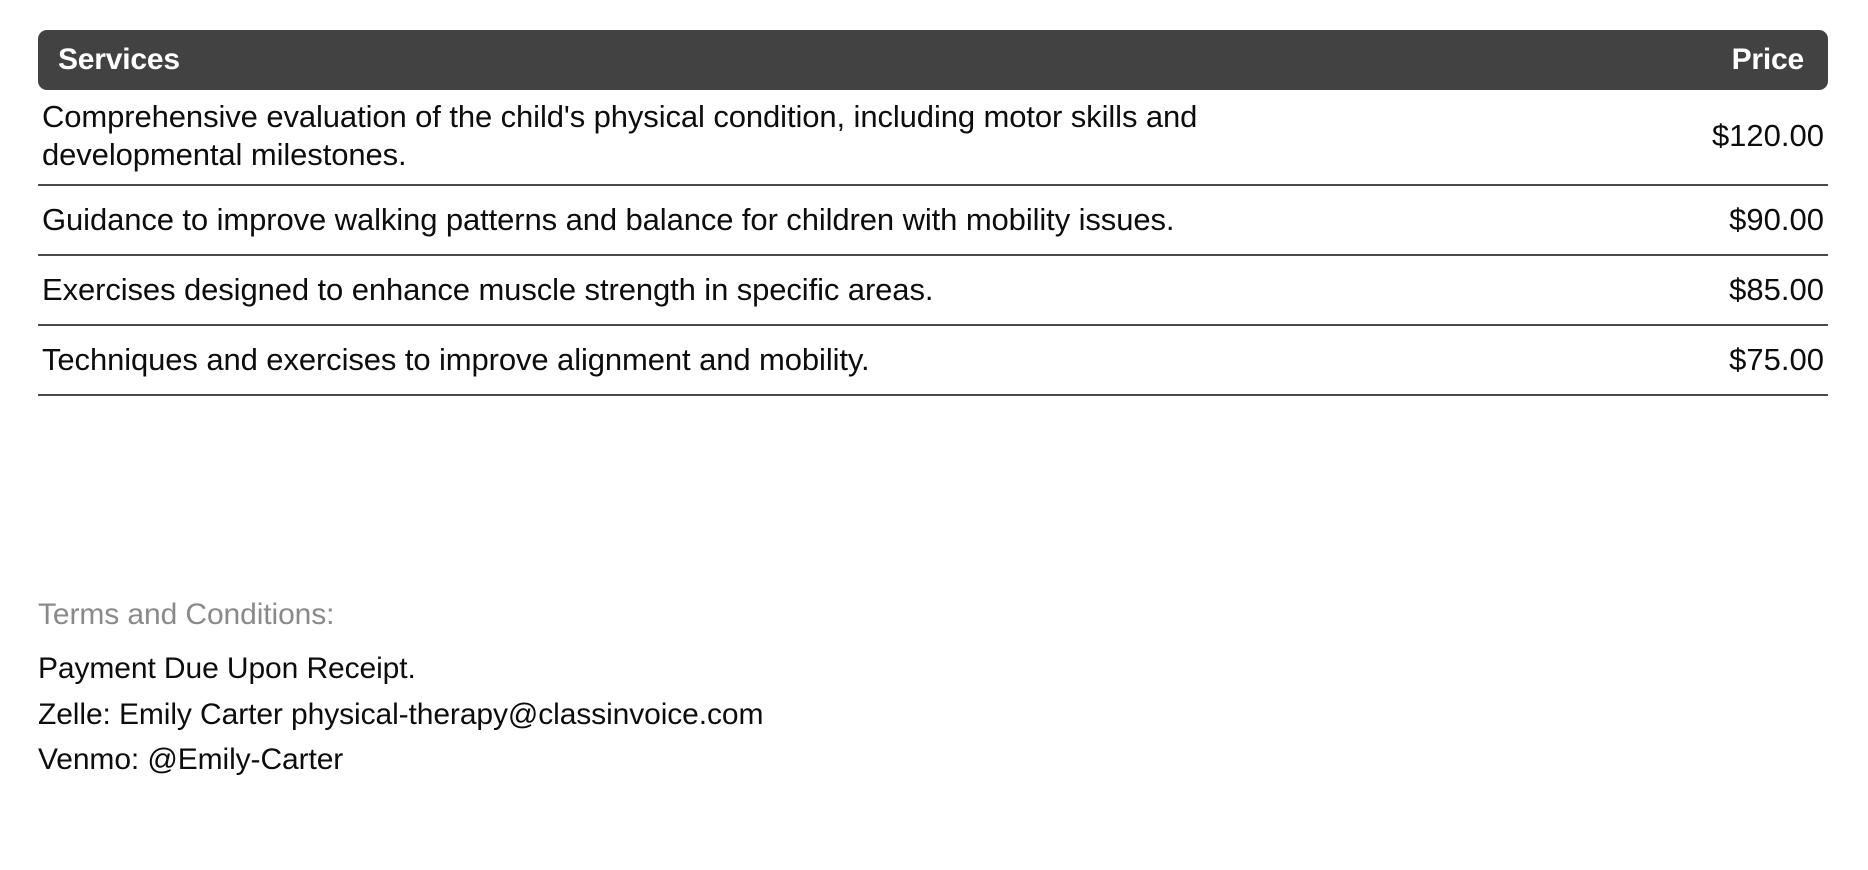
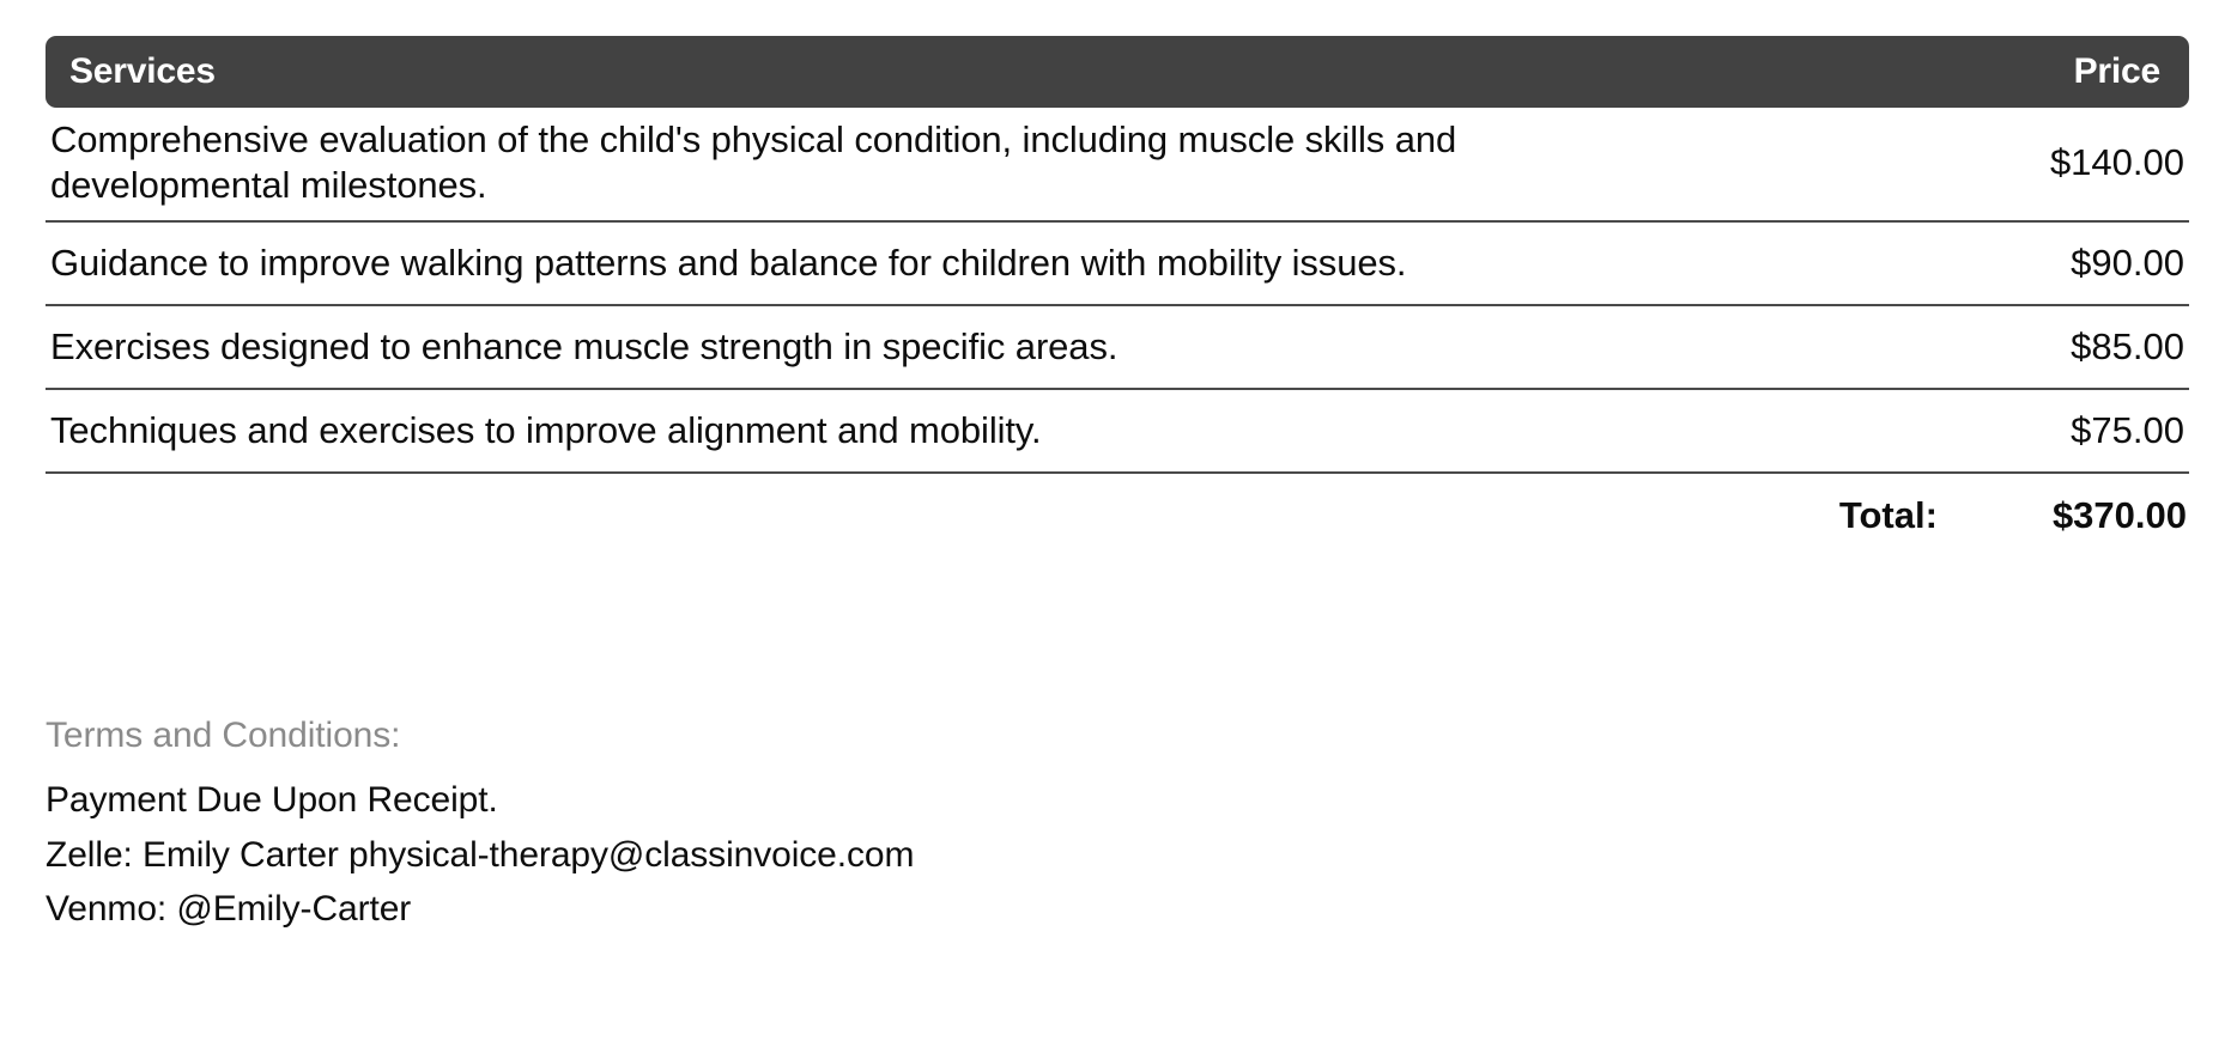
  Services
  Price
- Comprehensive evaluation of the child's physical condition, including motor skills and developmental milestones.
+ Comprehensive evaluation of the child's physical condition, including muscle skills and developmental milestones.
- $120.00
+ $140.00
  Guidance to improve walking patterns and balance for children with mobility issues.
  $90.00
  Exercises designed to enhance muscle strength in specific areas.
  $85.00
  Techniques and exercises to improve alignment and mobility.
  $75.00
+ Total:
+ $370.00
  Terms and Conditions:
  Payment Due Upon Receipt.
  Zelle: Emily Carter physical-therapy@classinvoice.com
  Venmo: @Emily-Carter
